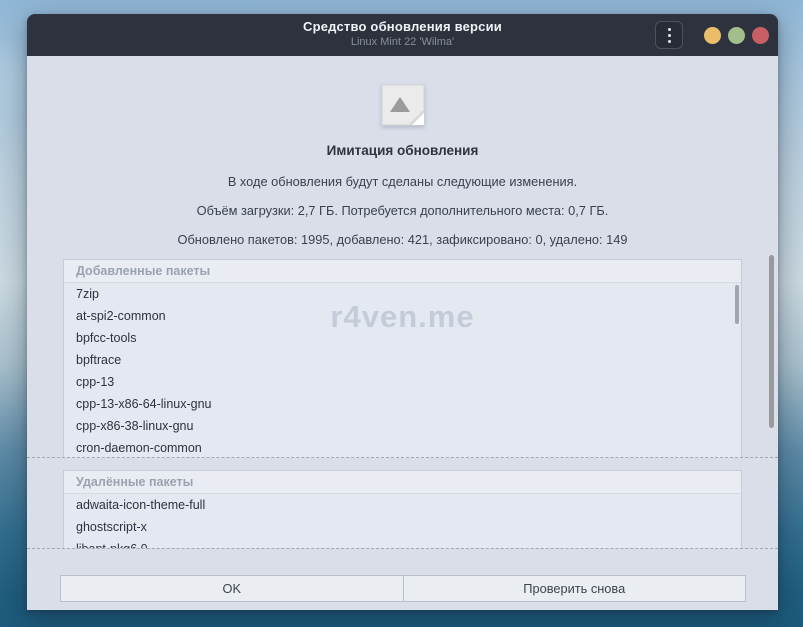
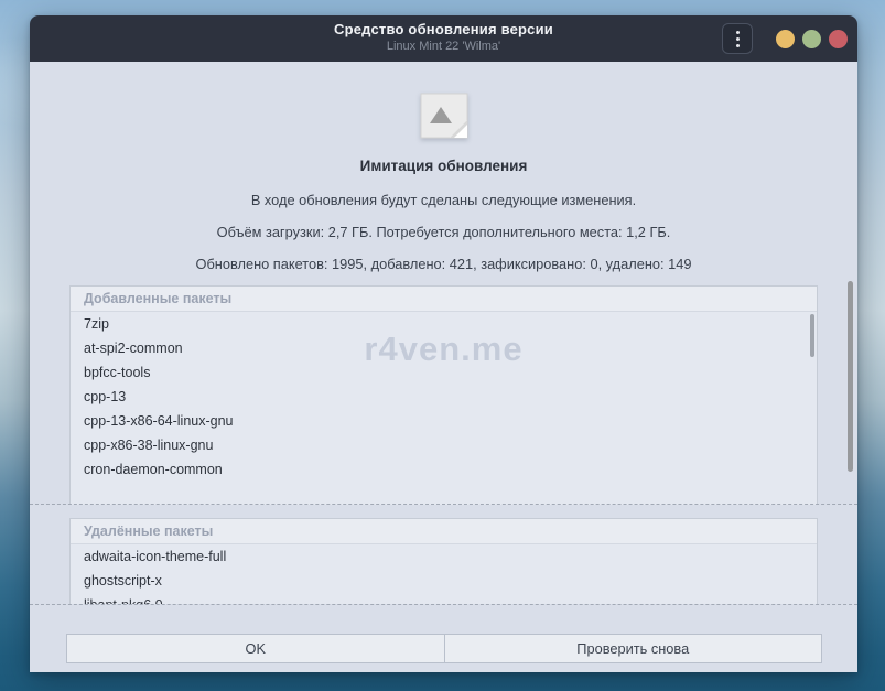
  Средство обновления версии
  Linux Mint 22 'Wilma'
  Имитация обновления
  В ходе обновления будут сделаны следующие изменения.
- Объём загрузки: 2,7 ГБ. Потребуется дополнительного места: 0,7 ГБ.
+ Объём загрузки: 2,7 ГБ. Потребуется дополнительного места: 1,2 ГБ.
  Обновлено пакетов: 1995, добавлено: 421, зафиксировано: 0, удалено: 149
  Добавленные пакеты
  7zip
  at-spi2-common
  bpfcc-tools
- bpftrace
  cpp-13
  cpp-13-x86-64-linux-gnu
  cpp-x86-38-linux-gnu
  cron-daemon-common
  r4ven.me
  Удалённые пакеты
  adwaita-icon-theme-full
  ghostscript-x
  OK
  Проверить снова
